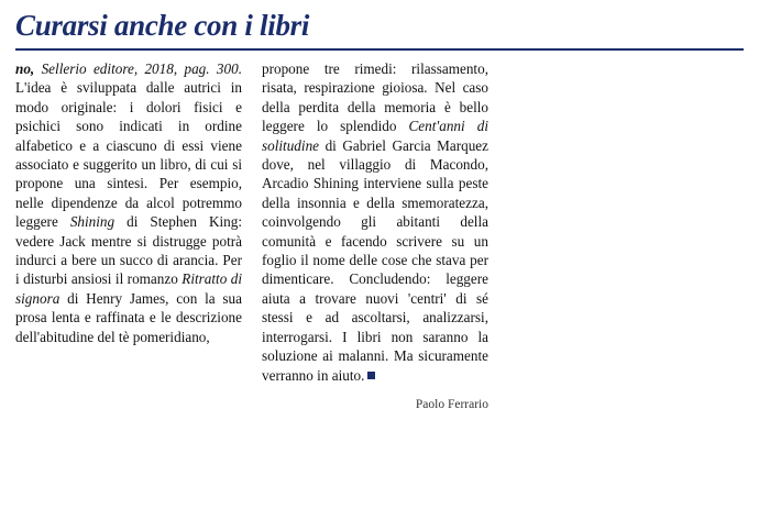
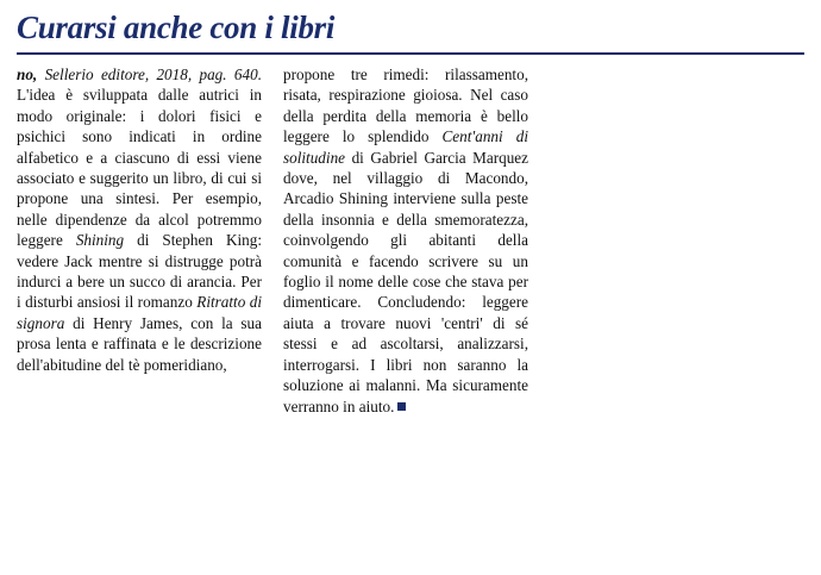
  Curarsi anche con i libri
- no, Sellerio editore, 2018, pag. 300. L'idea è sviluppata dalle autrici in modo originale: i dolori fisici e psichici sono indicati in ordine alfabetico e a ciascuno di essi viene associato e suggerito un libro, di cui si propone una sintesi. Per esempio, nelle dipendenze da alcol potremmo leggere Shining di Stephen King: vedere Jack mentre si distrugge potrà indurci a bere un succo di arancia. Per i disturbi ansiosi il romanzo Ritratto di signora di Henry James, con la sua prosa lenta e raffinata e le descrizione dell'abitudine del tè pomeridiano,
+ no, Sellerio editore, 2018, pag. 640. L'idea è sviluppata dalle autrici in modo originale: i dolori fisici e psichici sono indicati in ordine alfabetico e a ciascuno di essi viene associato e suggerito un libro, di cui si propone una sintesi. Per esempio, nelle dipendenze da alcol potremmo leggere Shining di Stephen King: vedere Jack mentre si distrugge potrà indurci a bere un succo di arancia. Per i disturbi ansiosi il romanzo Ritratto di signora di Henry James, con la sua prosa lenta e raffinata e le descrizione dell'abitudine del tè pomeridiano,
  propone tre rimedi: rilassamento, risata, respirazione gioiosa. Nel caso della perdita della memoria è bello leggere lo splendido Cent'anni di solitudine di Gabriel Garcia Marquez dove, nel villaggio di Macondo, Arcadio Shining interviene sulla peste della insonnia e della smemoratezza, coinvolgendo gli abitanti della comunità e facendo scrivere su un foglio il nome delle cose che stava per dimenticare. Concludendo: leggere aiuta a trovare nuovi 'centri' di sé stessi e ad ascoltarsi, analizzarsi, interrogarsi. I libri non saranno la soluzione ai malanni. Ma sicuramente verranno in aiuto.
- Paolo Ferrario
